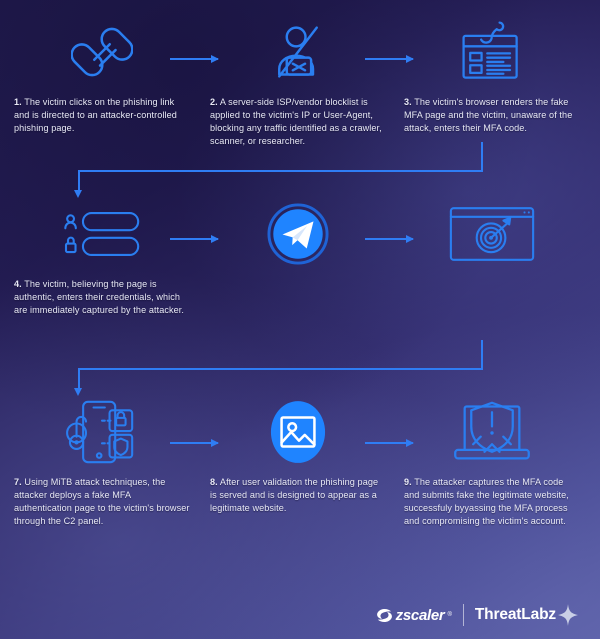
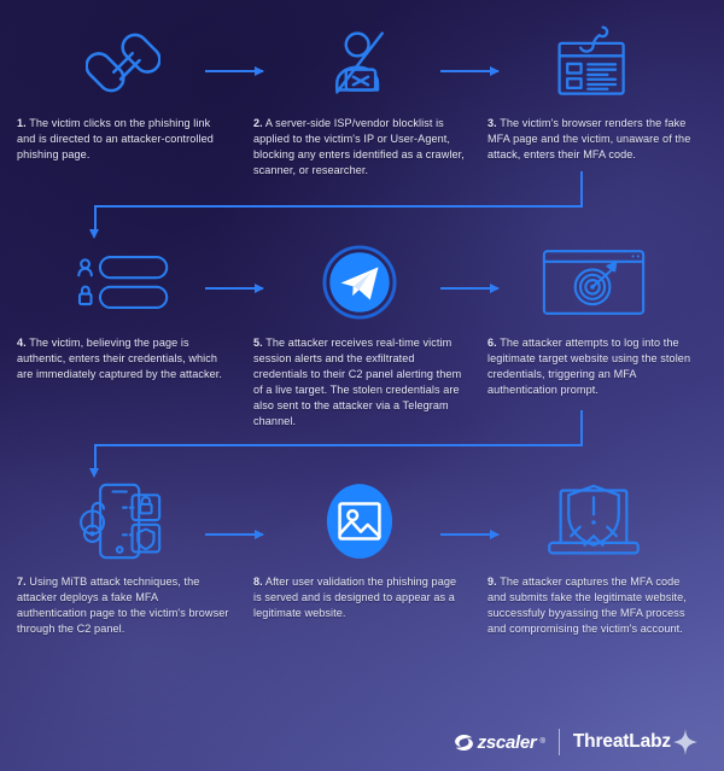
  1. The victim clicks on the phishing link and is directed to an attacker-controlled phishing page.
- 2. A server-side ISP/vendor blocklist is applied to the victim's IP or User-Agent, blocking any traffic identified as a crawler, scanner, or researcher.
+ 2. A server-side ISP/vendor blocklist is applied to the victim's IP or User-Agent, blocking any enters identified as a crawler, scanner, or researcher.
  3. The victim's browser renders the fake MFA page and the victim, unaware of the attack, enters their MFA code.
  4. The victim, believing the page is authentic, enters their credentials, which are immediately captured by the attacker.
+ 5. The attacker receives real-time victim session alerts and the exfiltrated credentials to their C2 panel alerting them of a live target. The stolen credentials are also sent to the attacker via a Telegram channel.
+ 6. The attacker attempts to log into the legitimate target website using the stolen credentials, triggering an MFA authentication prompt.
  7. Using MiTB attack techniques, the attacker deploys a fake MFA authentication page to the victim's browser through the C2 panel.
  8. After user validation the phishing page is served and is designed to appear as a legitimate website.
  9. The attacker captures the MFA code and submits fake the legitimate website, successfuly byyassing the MFA process and compromising the victim's account.
  zscaler
  ThreatLabz
